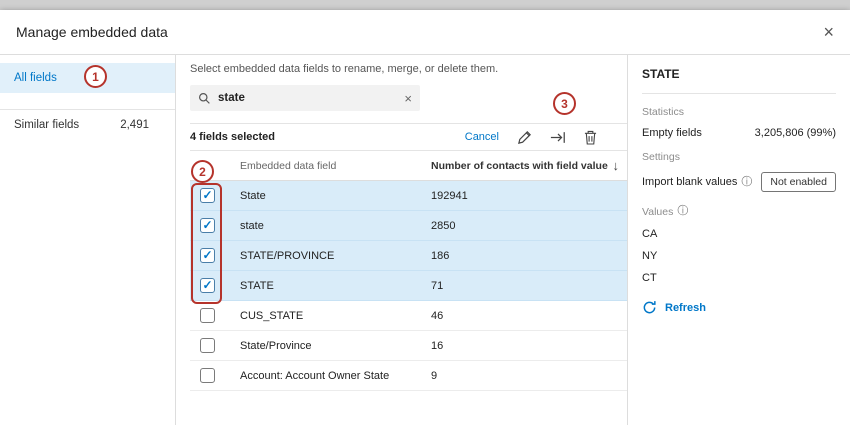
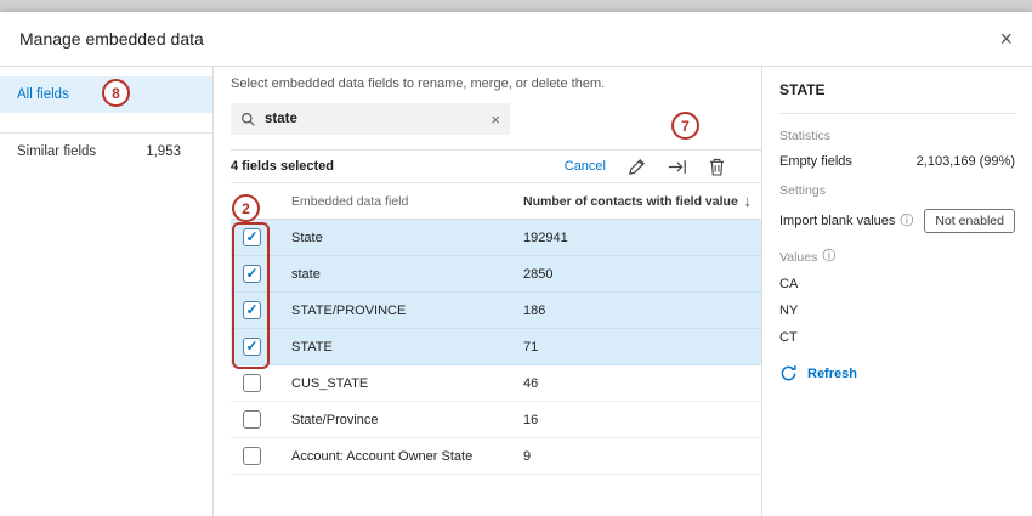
  Manage embedded data
  ×
  All fields
  Similar fields
- 2,491
+ 1,953
  Select embedded data fields to rename, merge, or delete them.
  state
  ×
  4 fields selected
  Cancel
  Embedded data field
  Number of contacts with field value
  ↓
  State
  192941
  state
  2850
  STATE/PROVINCE
  186
  STATE
  71
  CUS_STATE
  46
  State/Province
  16
  Account: Account Owner State
  9
  STATE
  Statistics
  Empty fields
- 3,205,806 (99%)
+ 2,103,169 (99%)
  Settings
  Import blank values
  ⓘ
  Not enabled
  Values
  ⓘ
  CA
  NY
  CT
  Refresh
- 1
+ 8
  2
- 3
+ 7
